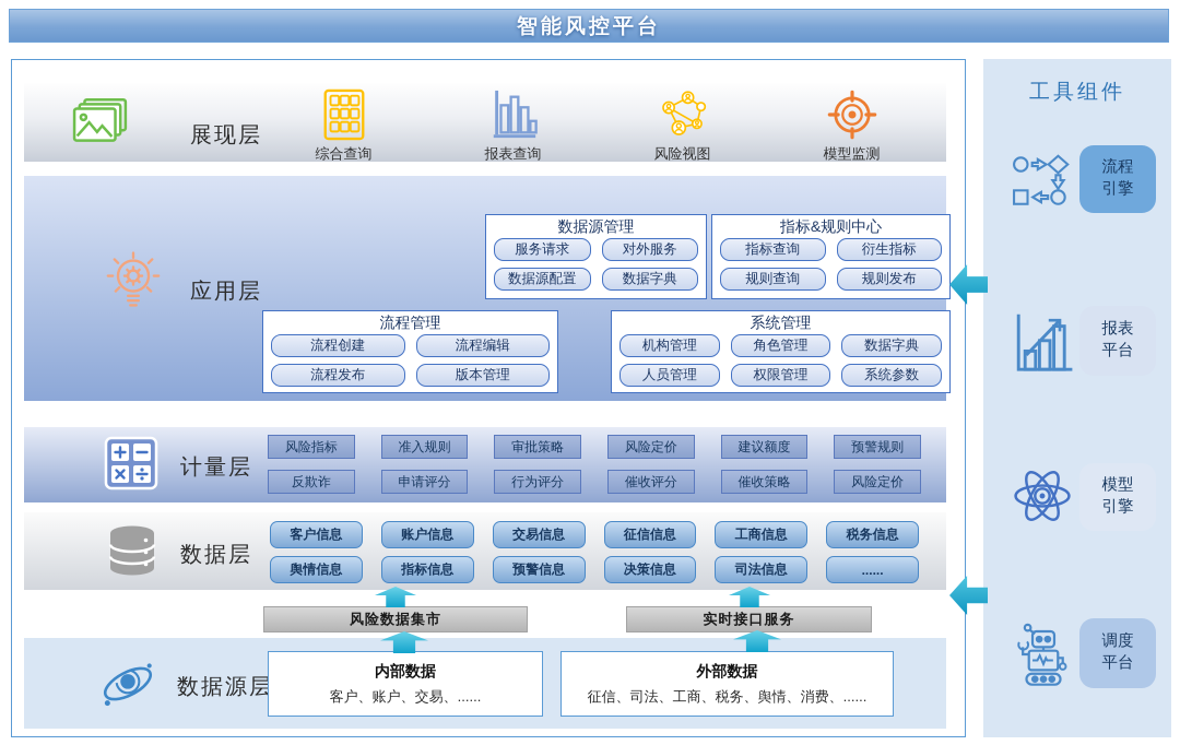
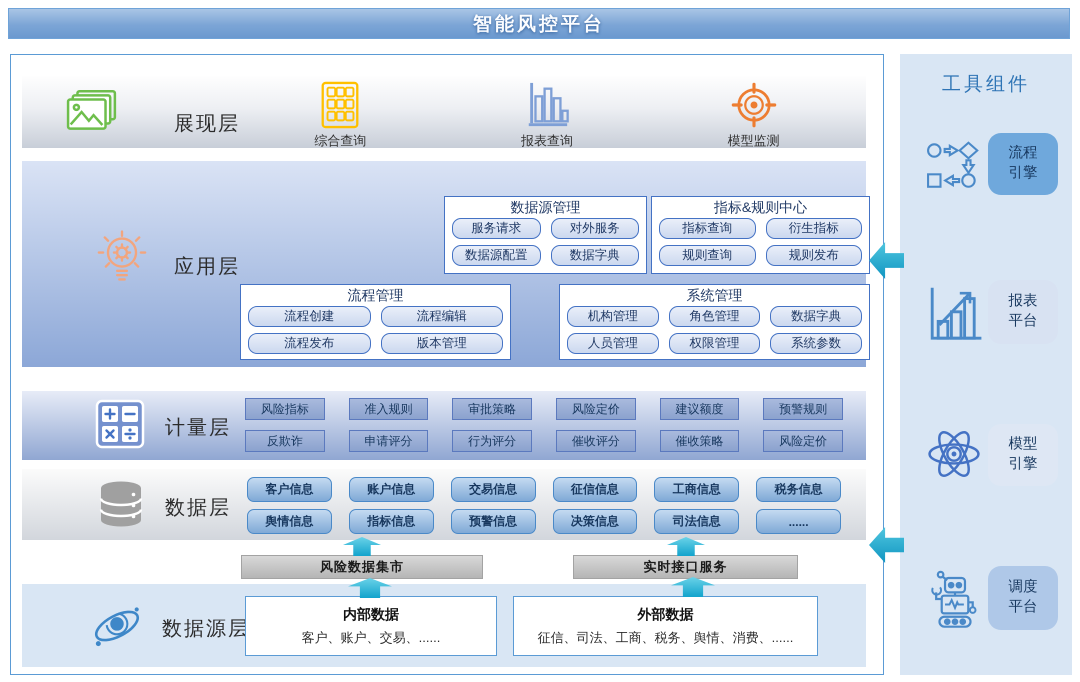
  智能风控平台
  展现层
  综合查询
  报表查询
- 风险视图
  模型监测
  应用层
  数据源管理
  服务请求
  对外服务
  数据源配置
  数据字典
  指标&规则中心
  指标查询
  衍生指标
  规则查询
  规则发布
  流程管理
  流程创建
  流程编辑
  流程发布
  版本管理
  系统管理
  机构管理
  角色管理
  数据字典
  人员管理
  权限管理
  系统参数
  计量层
  风险指标
  准入规则
  审批策略
  风险定价
  建议额度
  预警规则
  反欺诈
  申请评分
  行为评分
  催收评分
  催收策略
  风险定价
  数据层
  客户信息
  账户信息
  交易信息
  征信信息
  工商信息
  税务信息
  舆情信息
  指标信息
  预警信息
  决策信息
  司法信息
  ......
  风险数据集市
  实时接口服务
  数据源层
  内部数据
  客户、账户、交易、......
  外部数据
  征信、司法、工商、税务、舆情、消费、......
  工具组件
  流程引擎
  报表平台
  模型引擎
  调度平台
